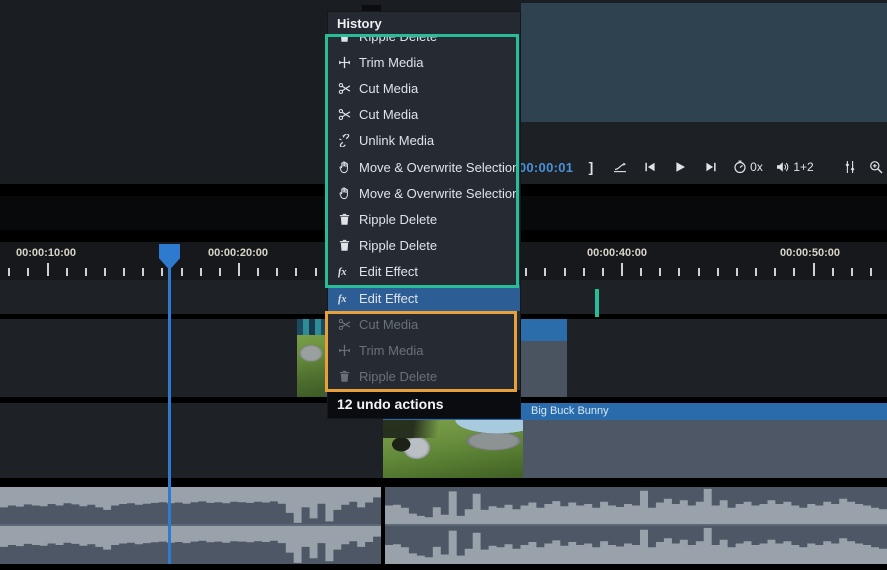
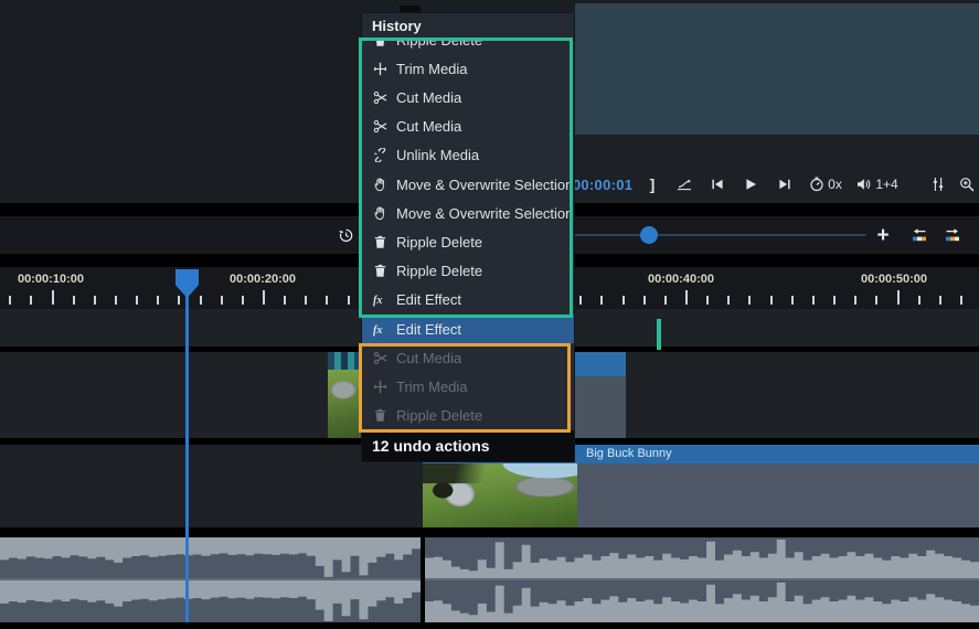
  00:00:01
  ]
  0x
- 1+2
+ 1+4
+ +
  00:00:10:00
  00:00:20:00
  00:00:40:00
  00:00:50:00
  Big Buck Bunny
  Ripple Delete
  Trim Media
  Cut Media
  Cut Media
  Unlink Media
  Move & Overwrite Selection
  Move & Overwrite Selection
  Ripple Delete
  Ripple Delete
  fx
  Edit Effect
  fx
  Edit Effect
  Cut Media
  Trim Media
  Ripple Delete
  History
  12 undo actions
